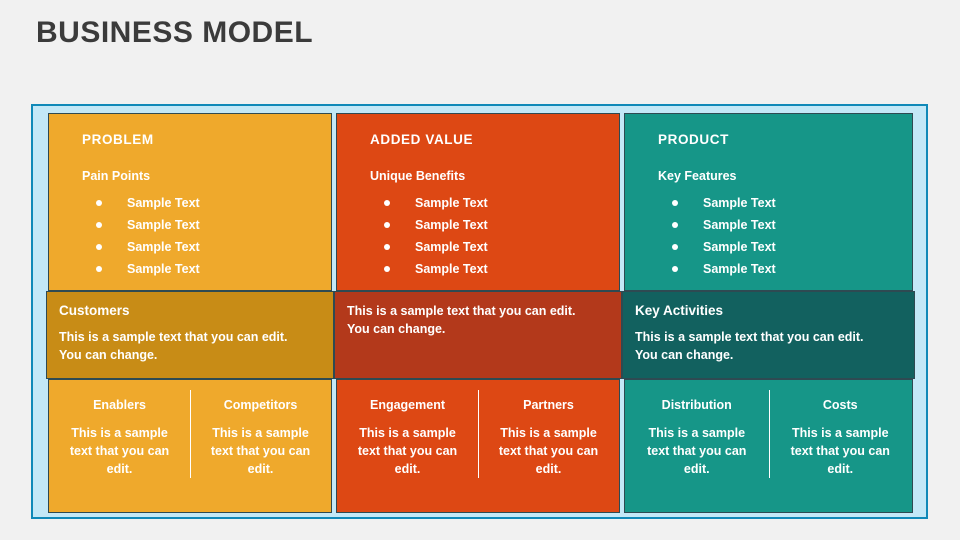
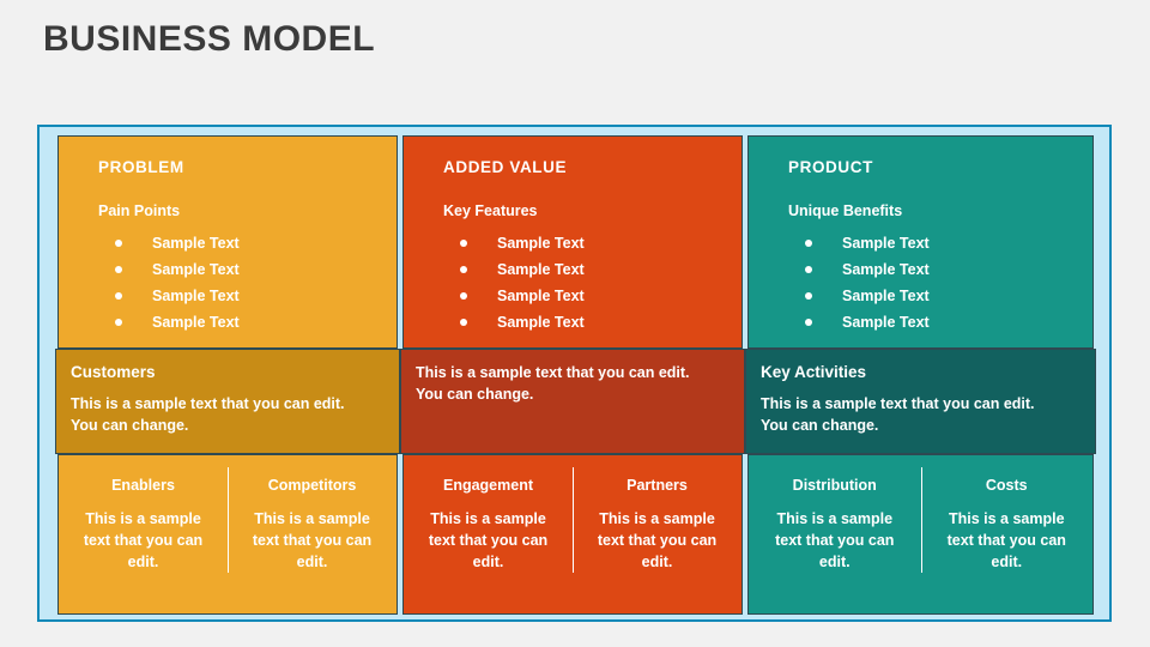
  BUSINESS MODEL
  PROBLEM
  Pain Points
  Sample Text
  Sample Text
  Sample Text
  Sample Text
  ADDED VALUE
- Unique Benefits
+ Key Features
  Sample Text
  Sample Text
  Sample Text
  Sample Text
  PRODUCT
- Key Features
+ Unique Benefits
  Sample Text
  Sample Text
  Sample Text
  Sample Text
  Customers
  This is a sample text that you can edit. You can change.
  This is a sample text that you can edit. You can change.
  Key Activities
  This is a sample text that you can edit. You can change.
  Enablers
  This is a sample text that you can edit.
  Competitors
  This is a sample text that you can edit.
  Engagement
  This is a sample text that you can edit.
  Partners
  This is a sample text that you can edit.
  Distribution
  This is a sample text that you can edit.
  Costs
  This is a sample text that you can edit.
